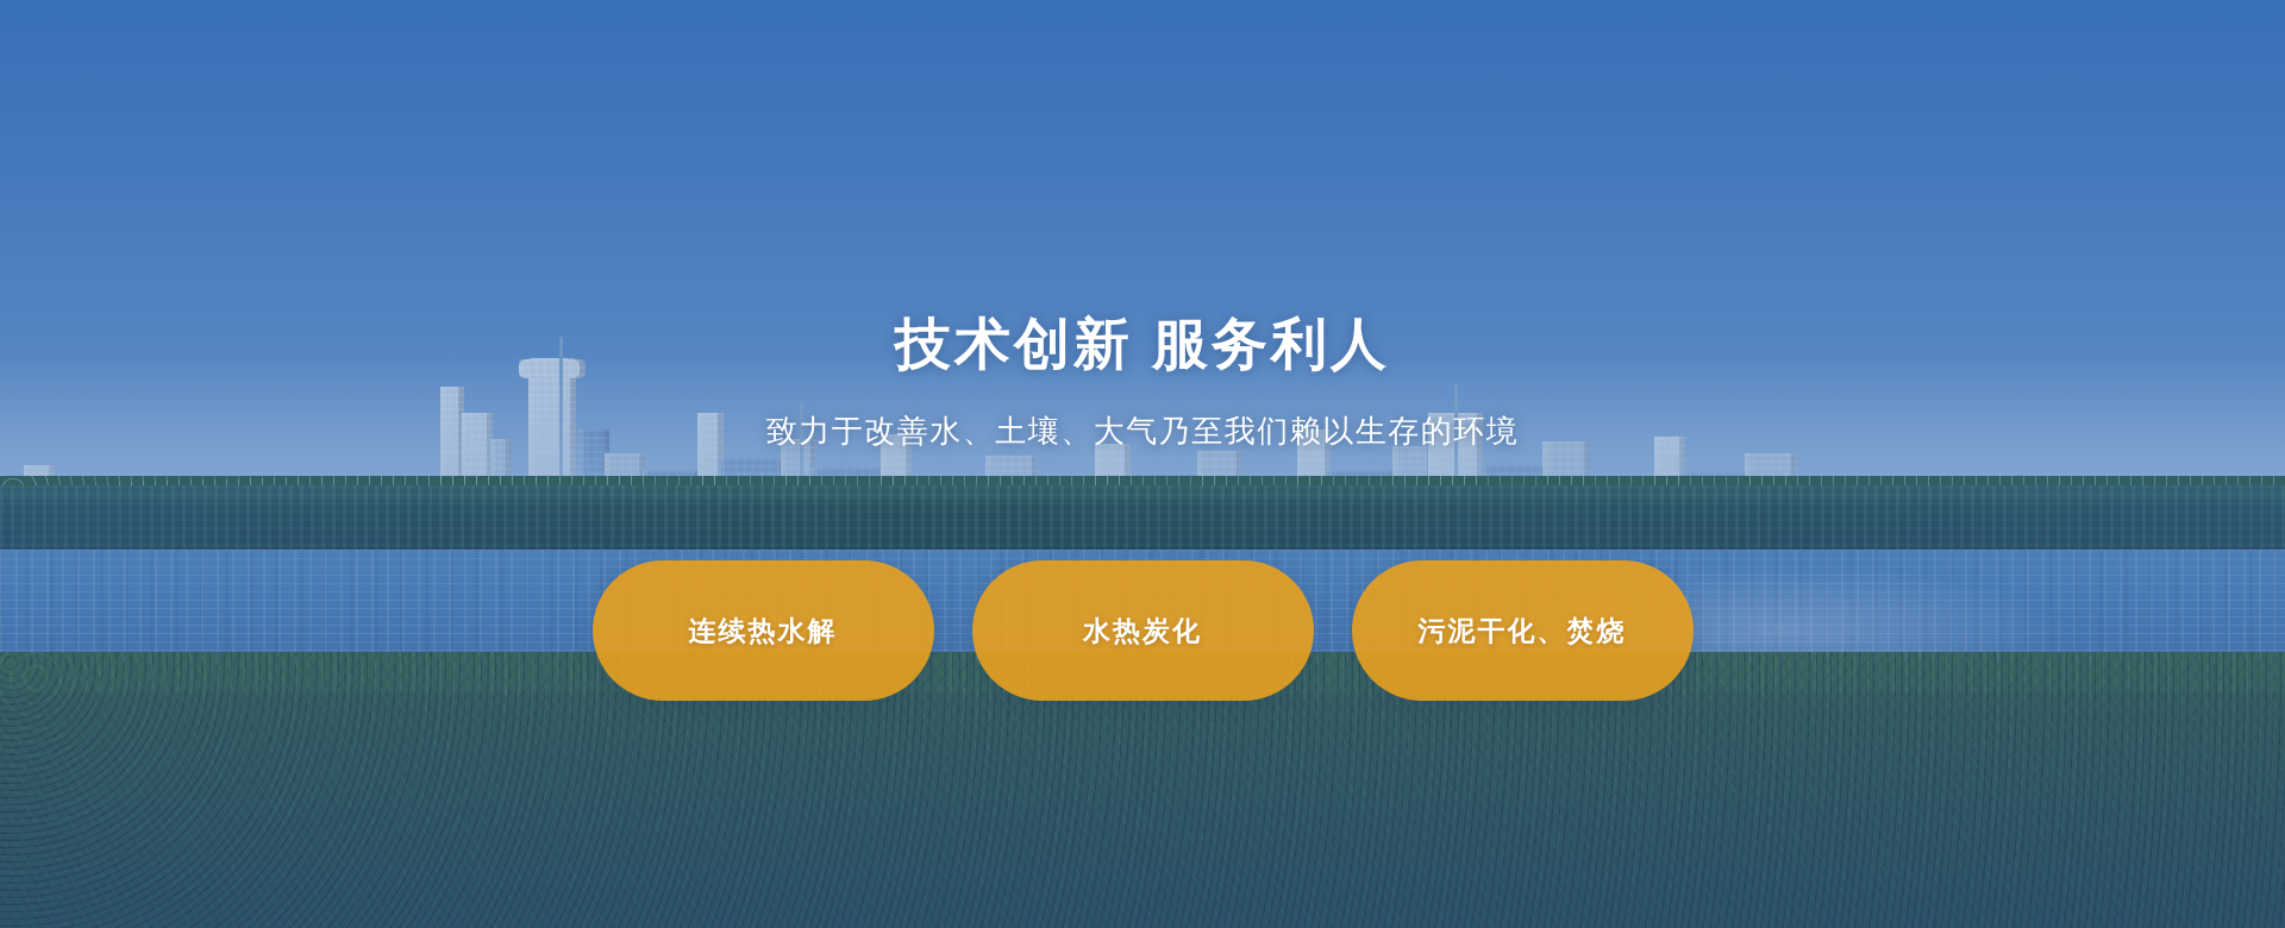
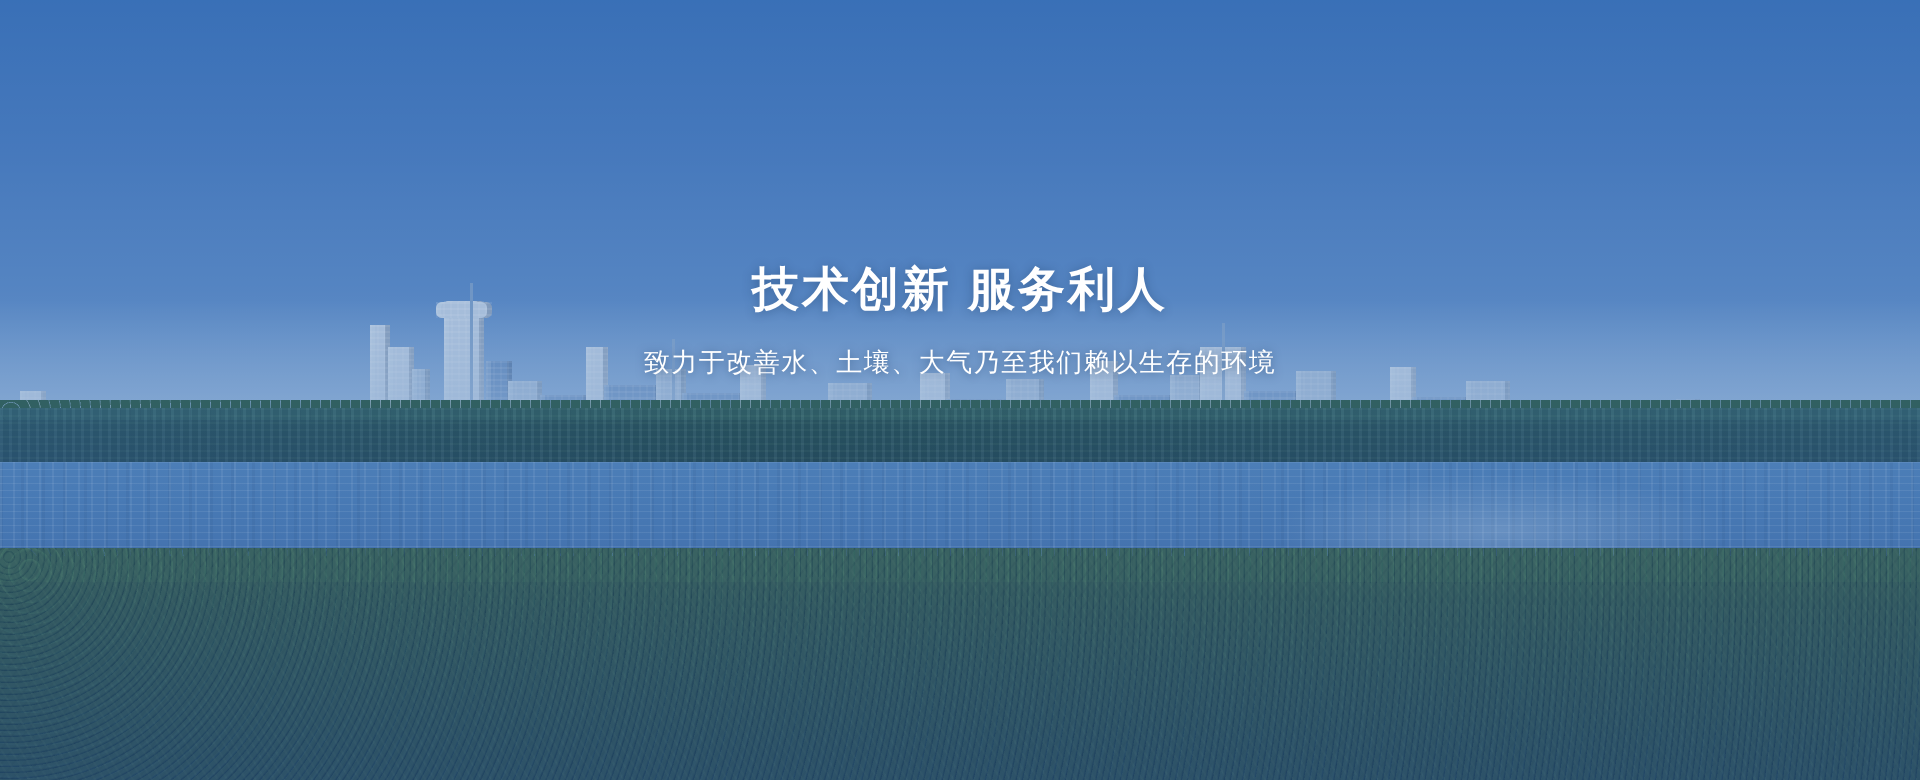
  技术创新 服务利人
  致力于改善水、土壤、大气乃至我们赖以生存的环境
- 连续热水解
- 水热炭化
- 污泥干化、焚烧
